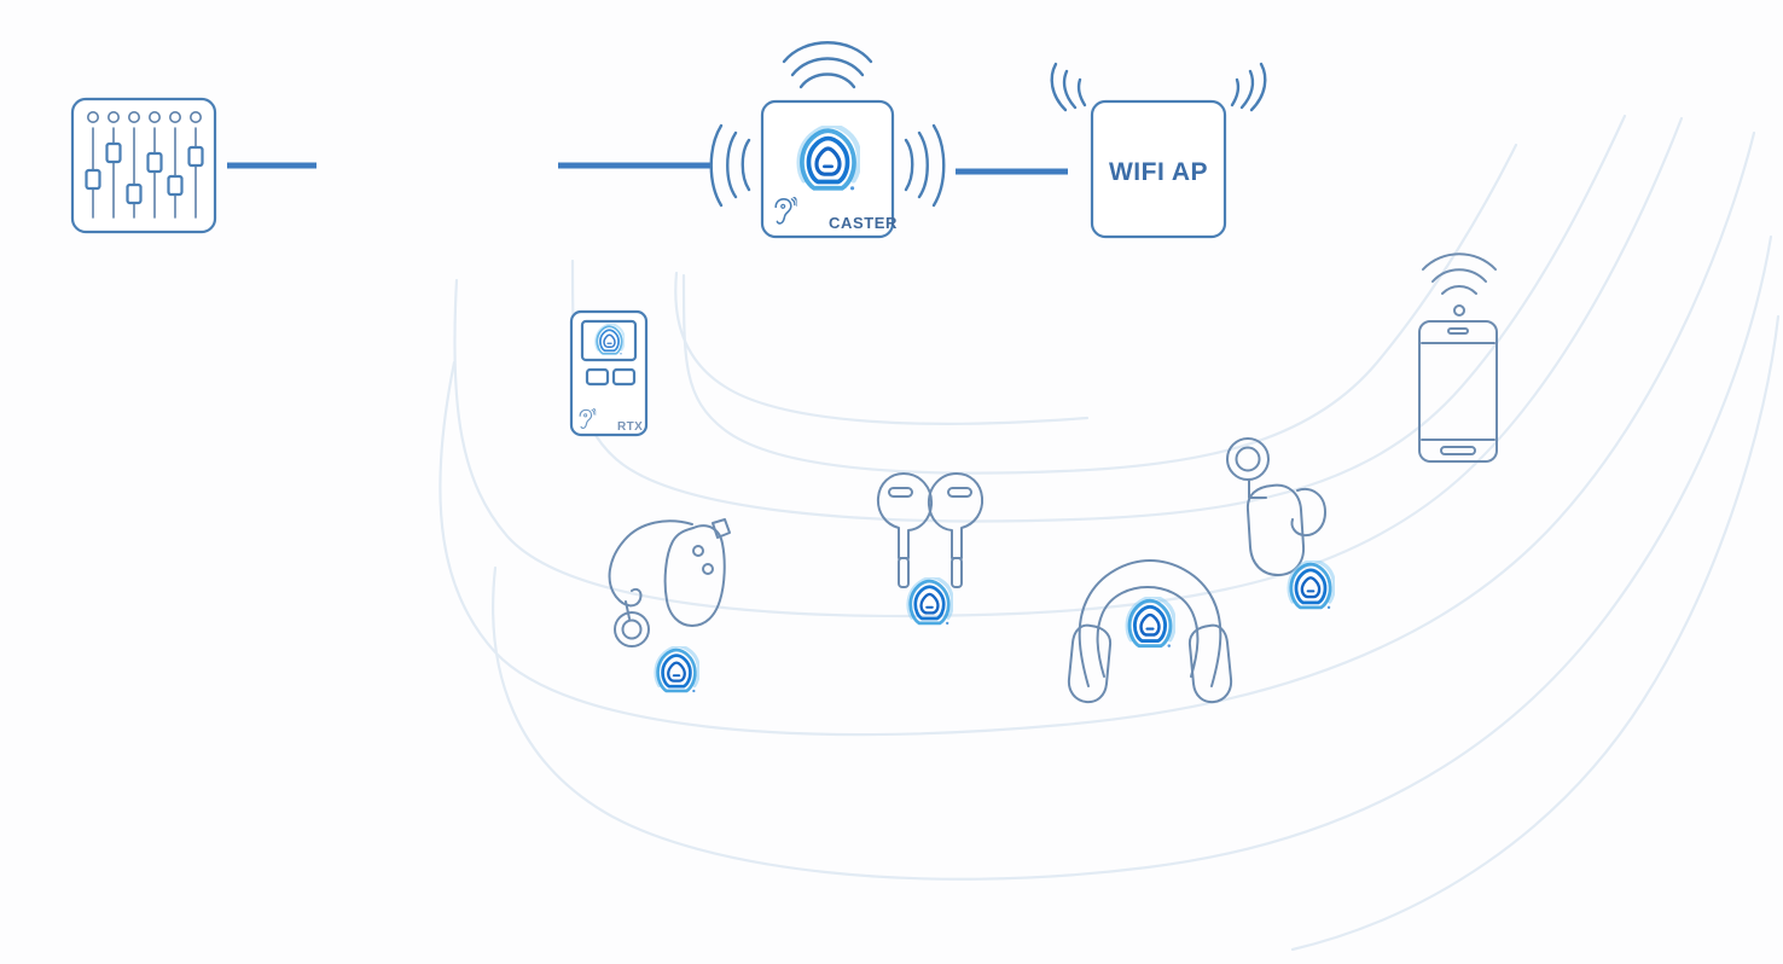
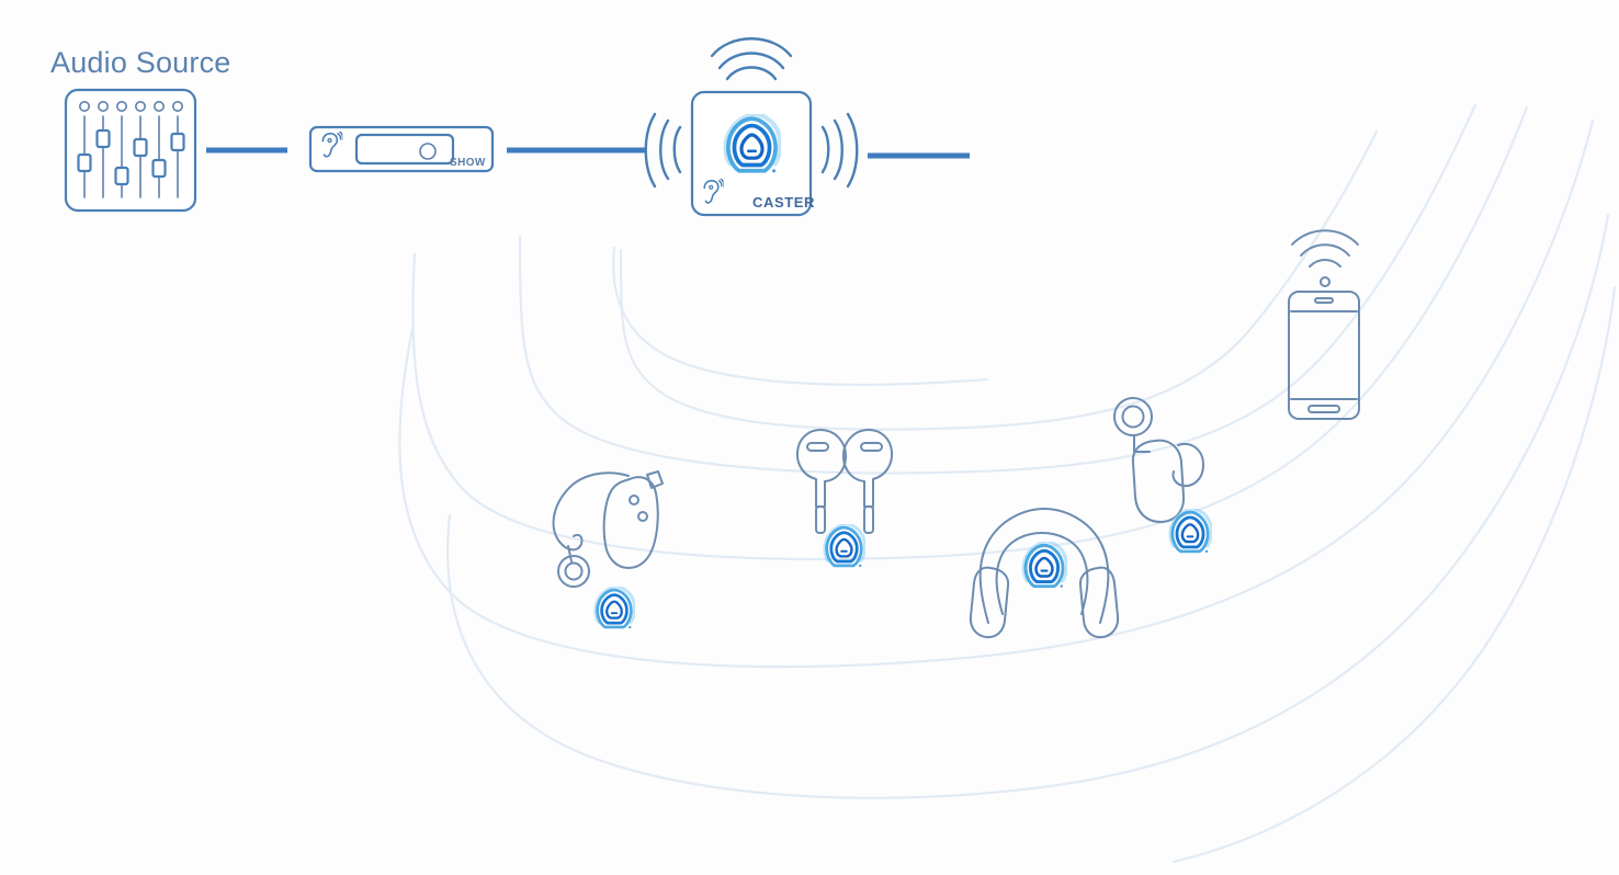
+ Audio Source
+ SHOW
  CASTER
- WIFI AP
- RTX
